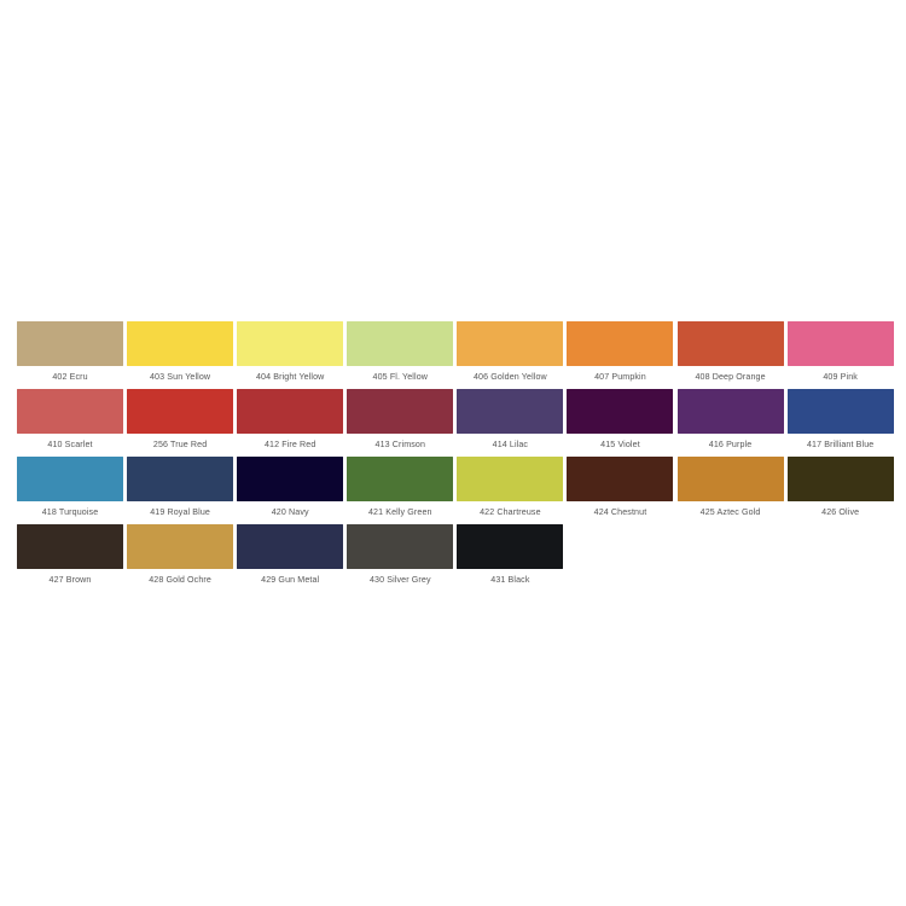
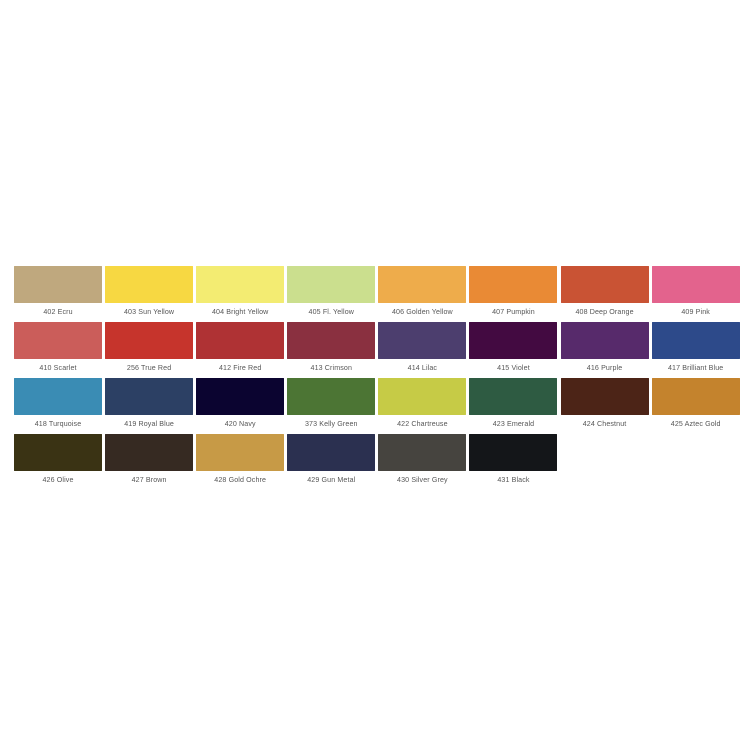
  402 Ecru
  403 Sun Yellow
  404 Bright Yellow
  405 Fl. Yellow
  406 Golden Yellow
  407 Pumpkin
  408 Deep Orange
  409 Pink
  410 Scarlet
  256 True Red
  412 Fire Red
  413 Crimson
  414 Lilac
  415 Violet
  416 Purple
  417 Brilliant Blue
  418 Turquoise
  419 Royal Blue
  420 Navy
- 421 Kelly Green
+ 373 Kelly Green
  422 Chartreuse
+ 423 Emerald
  424 Chestnut
  425 Aztec Gold
  426 Olive
  427 Brown
  428 Gold Ochre
  429 Gun Metal
  430 Silver Grey
  431 Black
